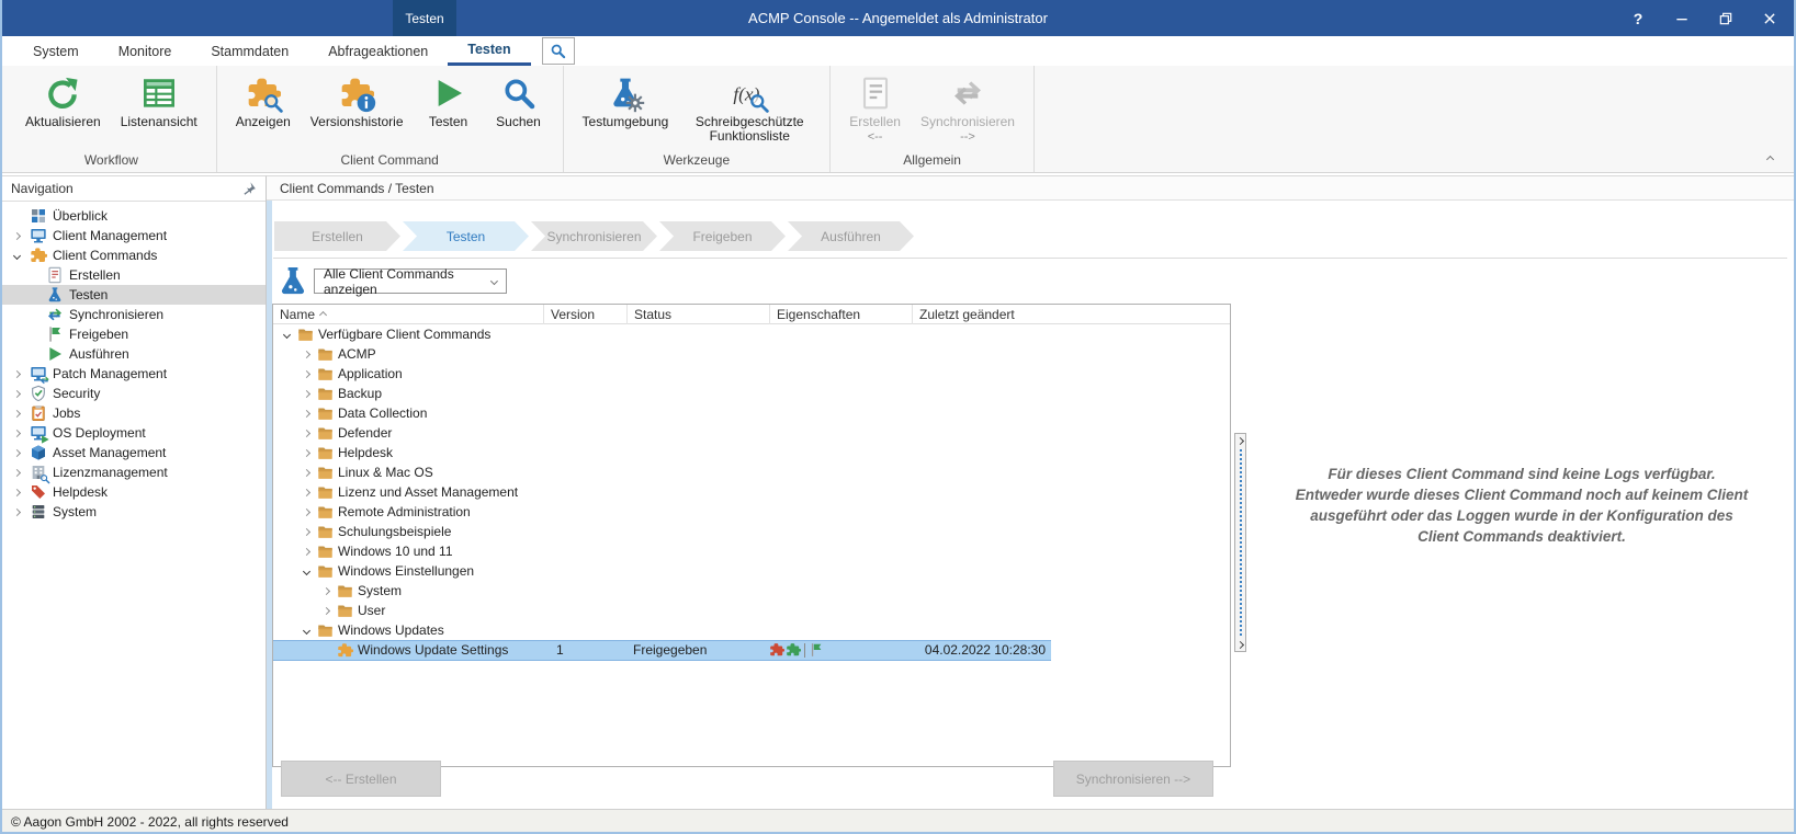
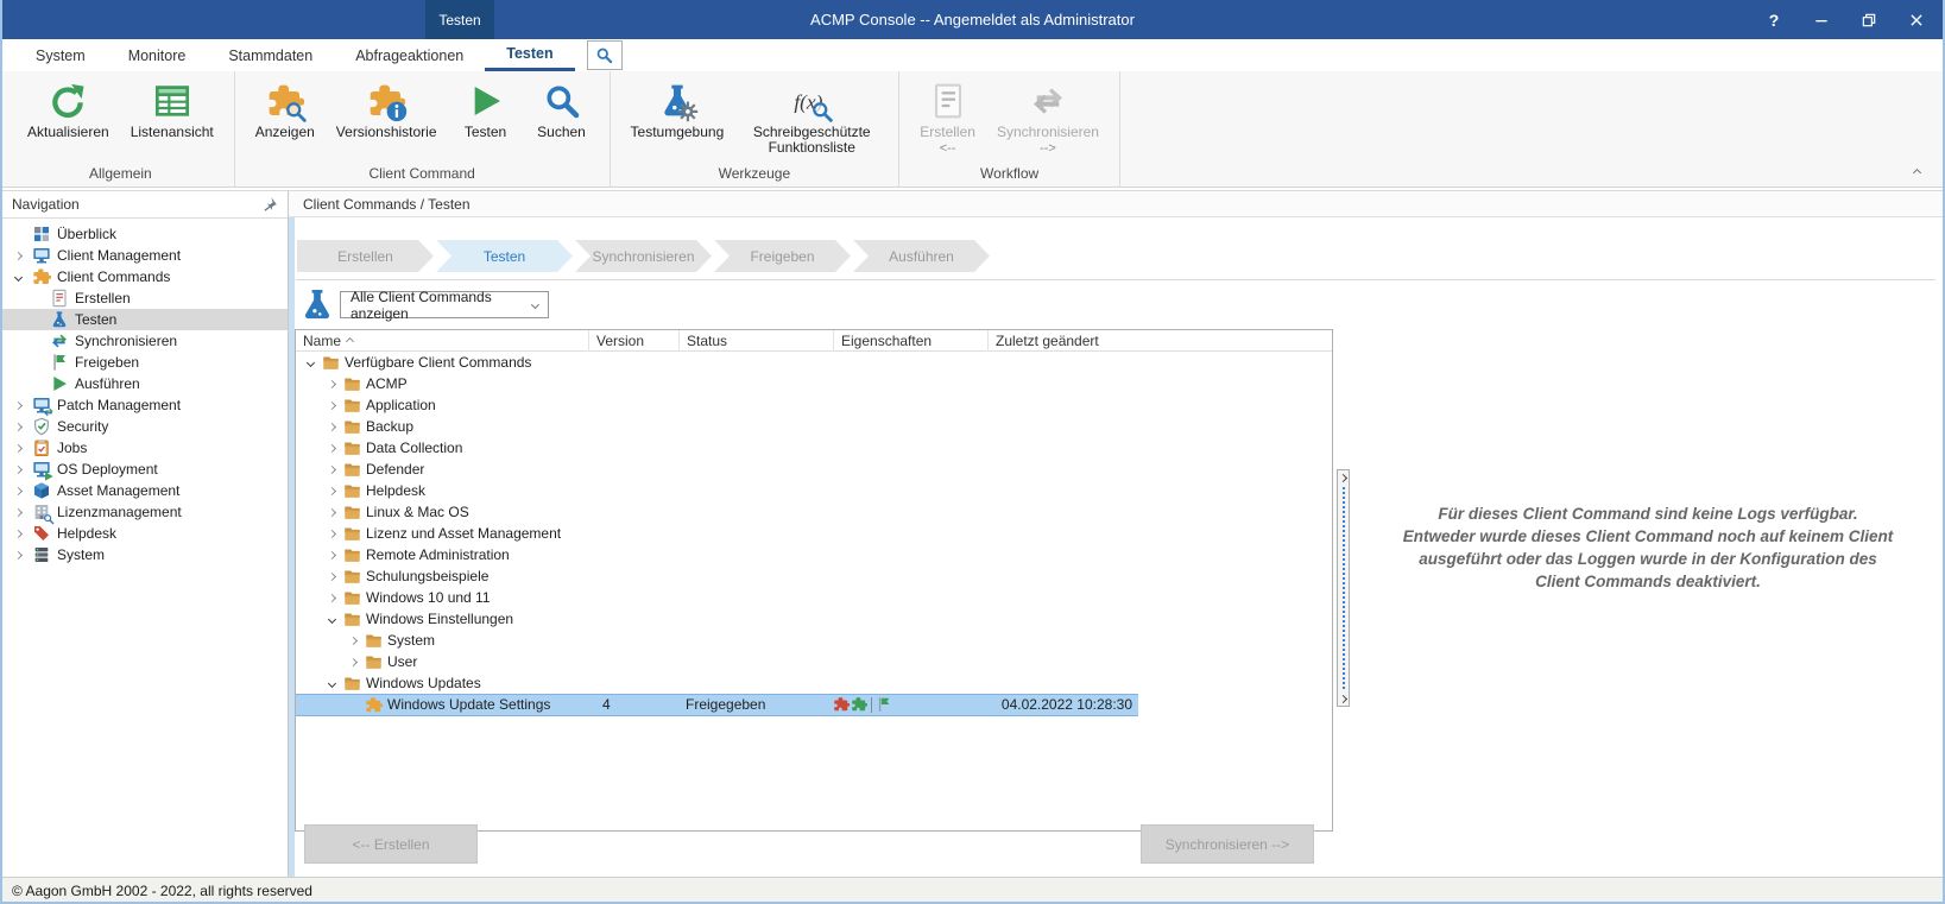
  Testen
  ACMP Console -- Angemeldet als Administrator
  ?
  System
  Monitore
  Stammdaten
  Abfrageaktionen
  Testen
  Aktualisieren
  Listenansicht
- Workflow
+ Allgemein
  Anzeigen
  Versionshistorie
  Testen
  Suchen
  Client Command
  Testumgebung
  Schreibgeschützte Funktionsliste
  Werkzeuge
  Erstellen
  <--
  Synchronisieren
  -->
- Allgemein
+ Workflow
  Navigation
  Überblick
  Client Management
  Client Commands
  Erstellen
  Testen
  Synchronisieren
  Freigeben
  Ausführen
  Patch Management
  Security
  Jobs
  OS Deployment
  Asset Management
  Lizenzmanagement
  Helpdesk
  System
  Client Commands / Testen
  Erstellen
  Testen
  Synchronisieren
  Freigeben
  Ausführen
  Alle Client Commands anzeigen
  Name
  Version
  Status
  Eigenschaften
  Zuletzt geändert
  Verfügbare Client Commands
  ACMP
  Application
  Backup
  Data Collection
  Defender
  Helpdesk
  Linux & Mac OS
  Lizenz und Asset Management
  Remote Administration
  Schulungsbeispiele
  Windows 10 und 11
  Windows Einstellungen
  System
  User
  Windows Updates
  Windows Update Settings
- 1
+ 4
  Freigegeben
  04.02.2022 10:28:30
  Für dieses Client Command sind keine Logs verfügbar.
  Entweder wurde dieses Client Command noch auf keinem Client
  ausgeführt oder das Loggen wurde in der Konfiguration des
  Client Commands deaktiviert.
  <-- Erstellen
  Synchronisieren -->
  © Aagon GmbH 2002 - 2022, all rights reserved
